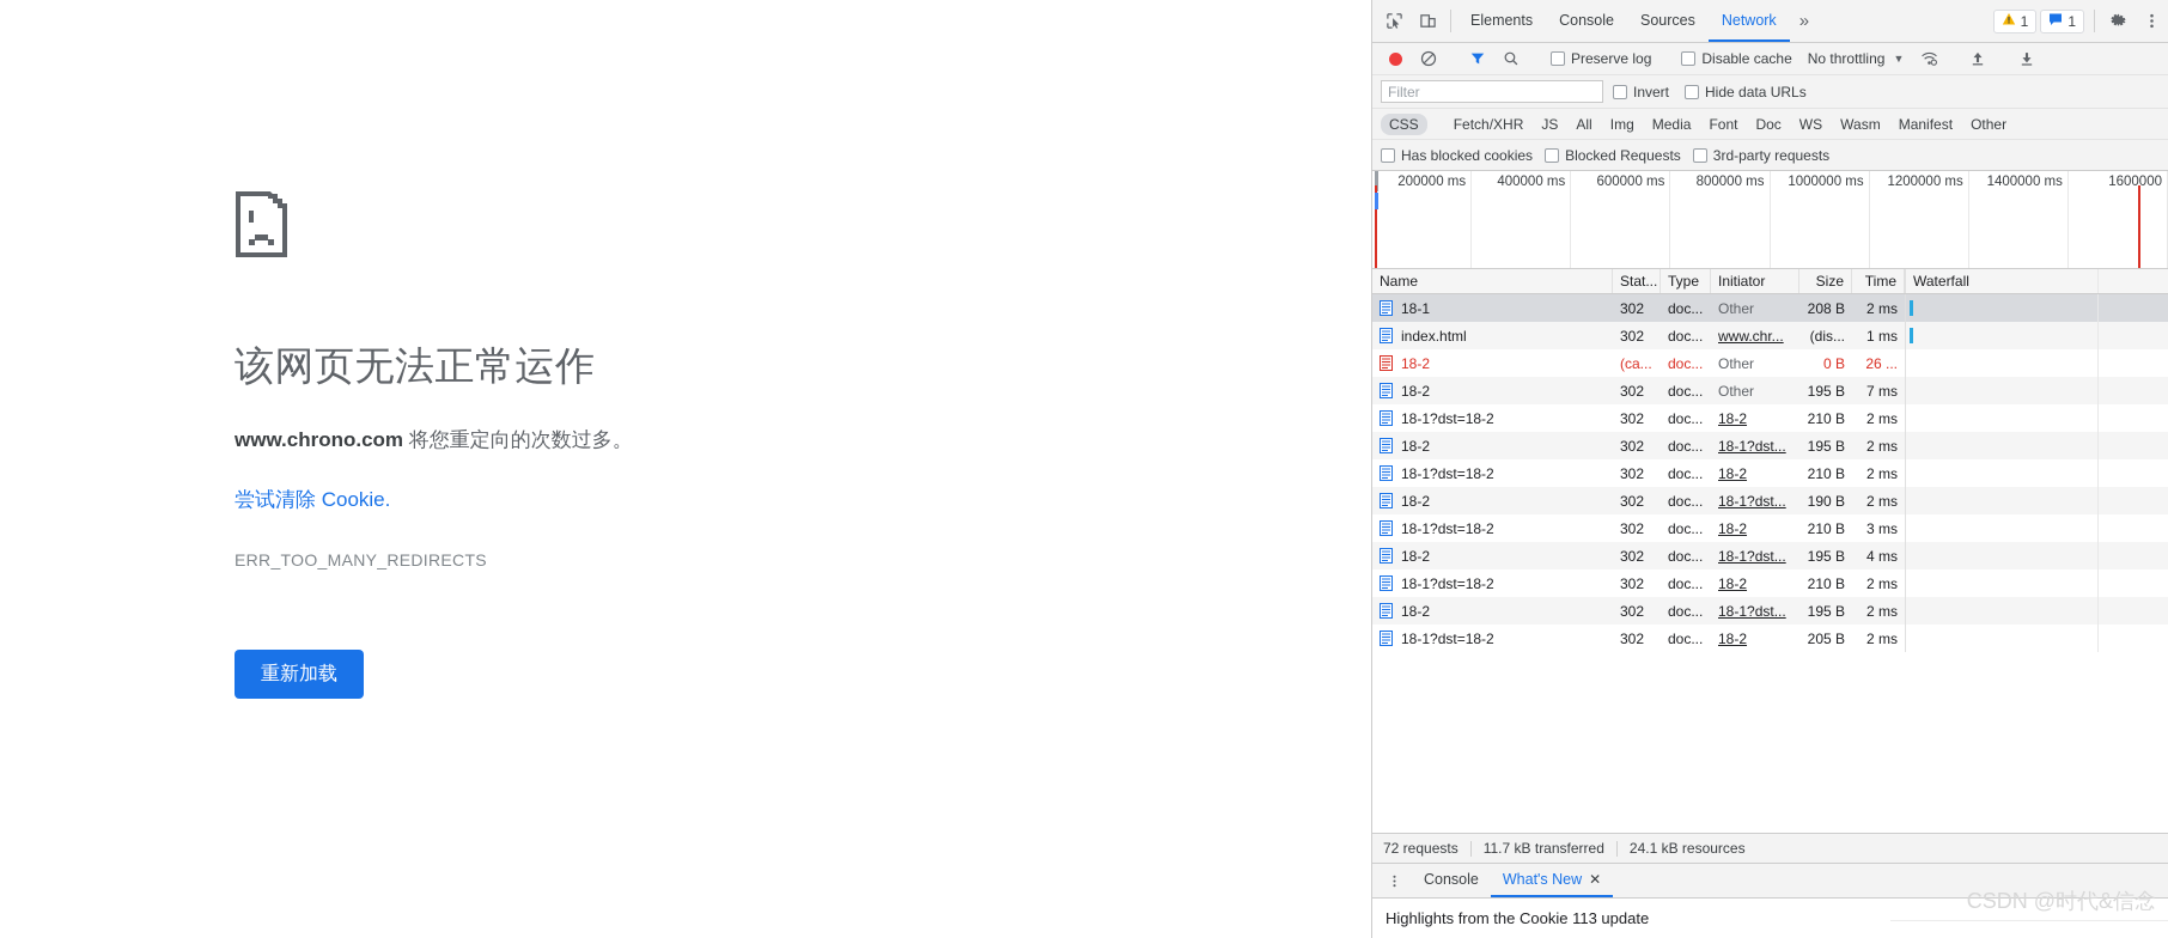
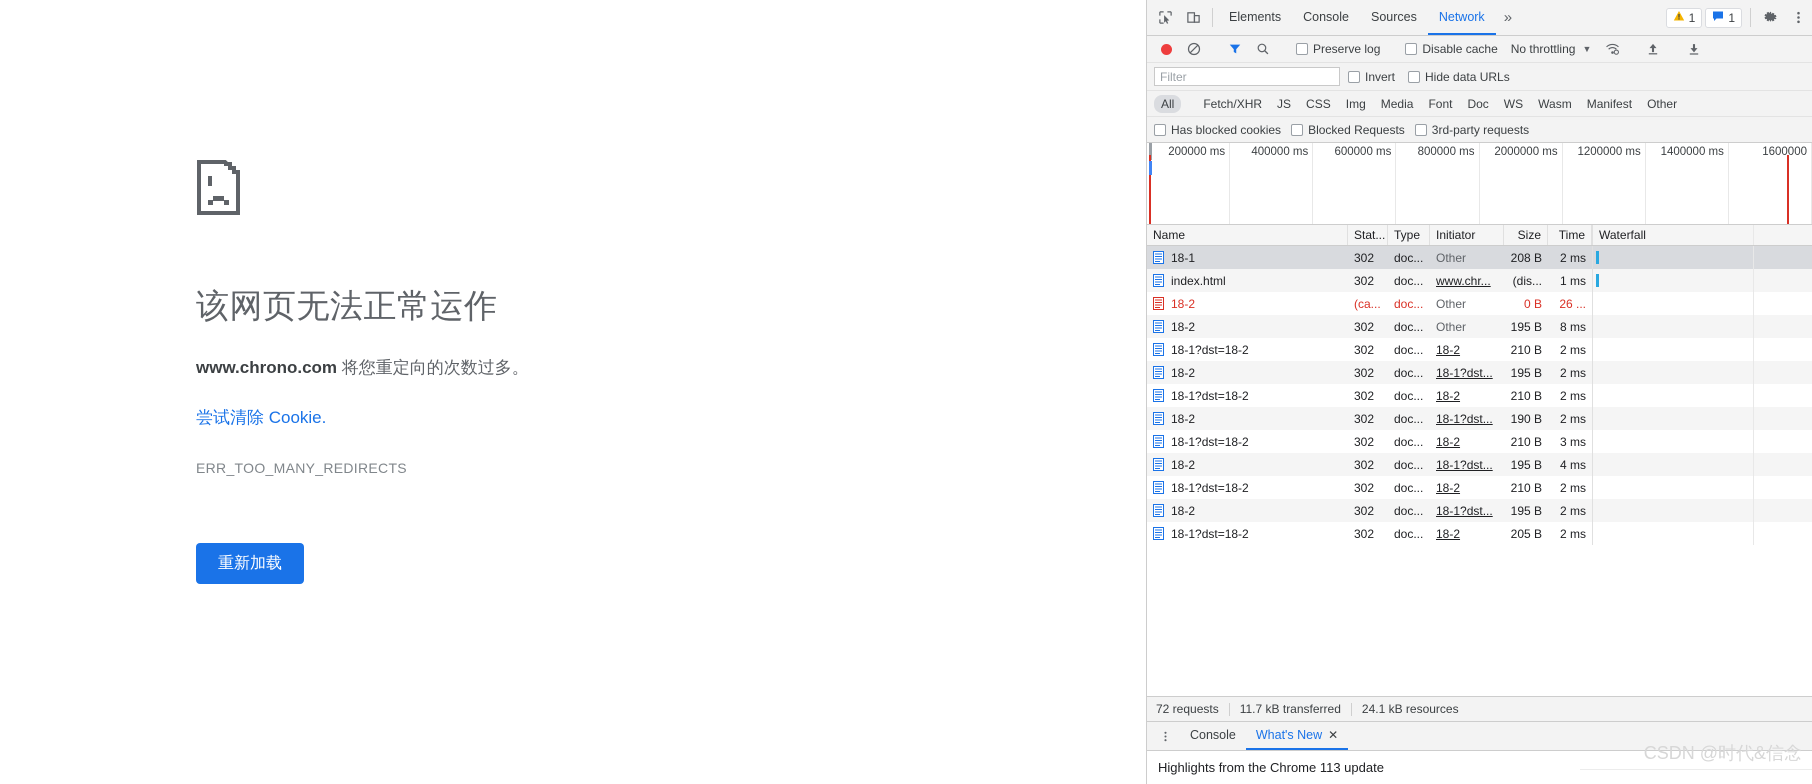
  该网页无法正常运作
  www.chrono.com 将您重定向的次数过多。
  尝试清除 Cookie.
  ERR_TOO_MANY_REDIRECTS
  重新加载
  Elements
  Console
  Sources
  Network
  »
  1
  1
  Preserve log
  Disable cache
  No throttling
  ▼
  Filter
  Invert
  Hide data URLs
- CSS
+ All
  Fetch/XHR
  JS
- All
+ CSS
  Img
  Media
  Font
  Doc
  WS
  Wasm
  Manifest
  Other
  Has blocked cookies
  Blocked Requests
  3rd-party requests
  200000 ms
  400000 ms
  600000 ms
  800000 ms
- 1000000 ms
+ 2000000 ms
  1200000 ms
  1400000 ms
  1600000
  Name
  Stat...
  Type
  Initiator
  Size
  Time
  Waterfall
  18-1
  302
  doc...
  Other
  208 B
  2 ms
  index.html
  302
  doc...
  www.chr...
  (dis...
  1 ms
  18-2
  (ca...
  doc...
  Other
  0 B
  26 ...
  18-2
  302
  doc...
  Other
  195 B
- 7 ms
+ 8 ms
  18-1?dst=18-2
  302
  doc...
  18-2
  210 B
  2 ms
  18-2
  302
  doc...
  18-1?dst...
  195 B
  2 ms
  18-1?dst=18-2
  302
  doc...
  18-2
  210 B
  2 ms
  18-2
  302
  doc...
  18-1?dst...
  190 B
  2 ms
  18-1?dst=18-2
  302
  doc...
  18-2
  210 B
  3 ms
  18-2
  302
  doc...
  18-1?dst...
  195 B
  4 ms
  18-1?dst=18-2
  302
  doc...
  18-2
  210 B
  2 ms
  18-2
  302
  doc...
  18-1?dst...
  195 B
  2 ms
  18-1?dst=18-2
  302
  doc...
  18-2
  205 B
  2 ms
  72 requests
  11.7 kB transferred
  24.1 kB resources
  Console
  What's New
  ✕
- Highlights from the Cookie 113 update
+ Highlights from the Chrome 113 update
  CSDN @时代&信念
